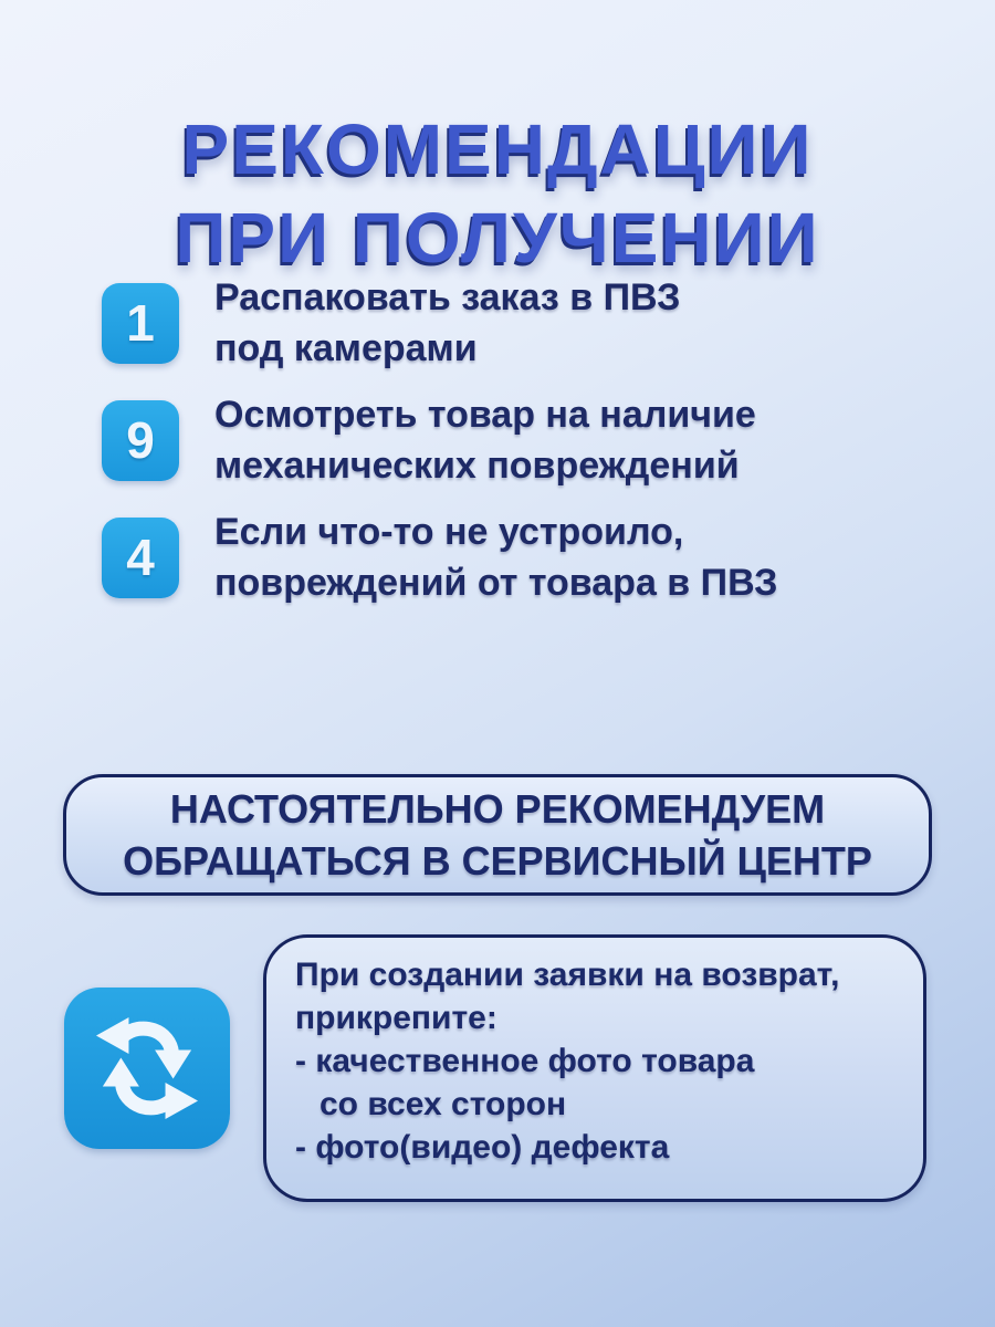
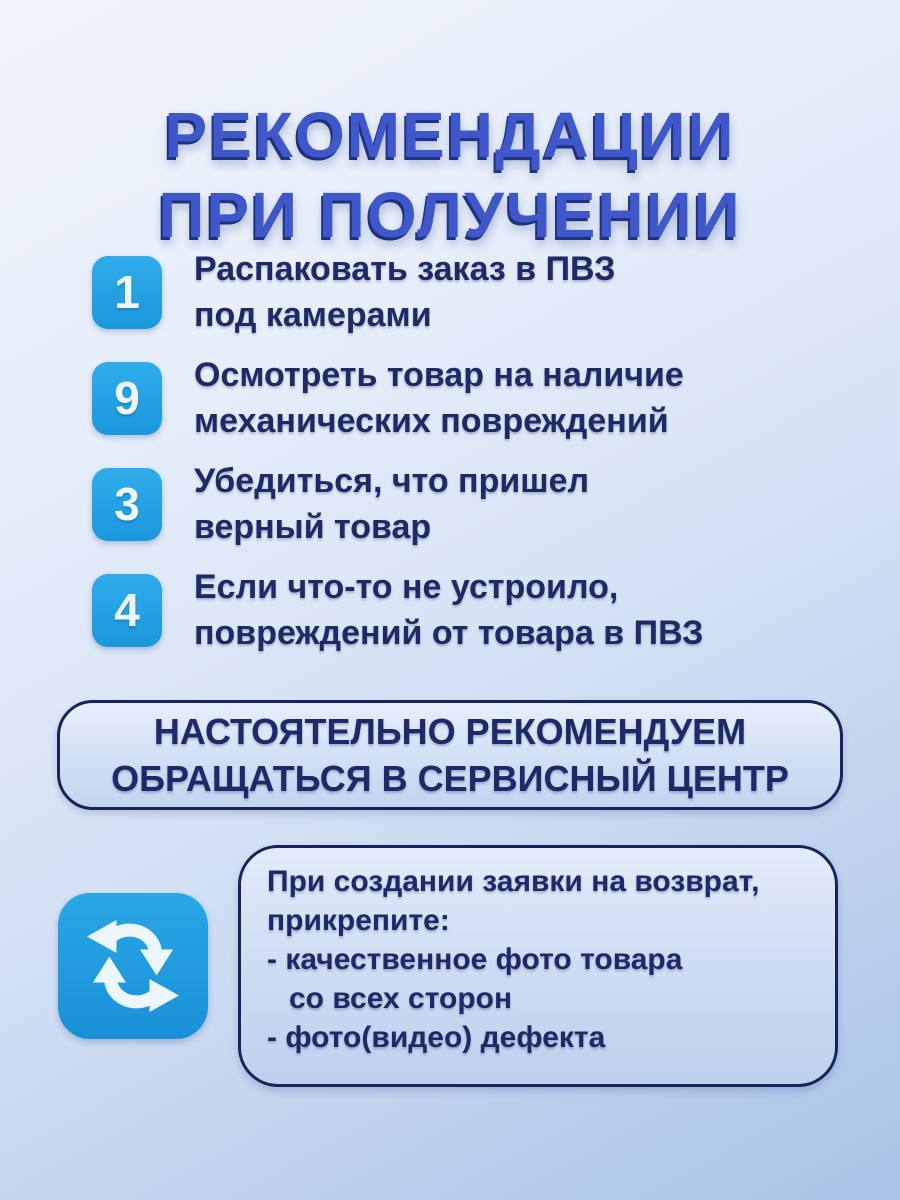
  РЕКОМЕНДАЦИИ
  ПРИ ПОЛУЧЕНИИ
  1
  Распаковать заказ в ПВЗ
  под камерами
  9
  Осмотреть товар на наличие
  механических повреждений
+ 3
+ Убедиться, что пришел
+ верный товар
  4
  Если что-то не устроило,
  повреждений от товара в ПВЗ
  НАСТОЯТЕЛЬНО РЕКОМЕНДУЕМ
  ОБРАЩАТЬСЯ В СЕРВИСНЫЙ ЦЕНТР
  При создании заявки на возврат,
  прикрепите:
  - качественное фото товара
  со всех сторон
  - фото(видео) дефекта
